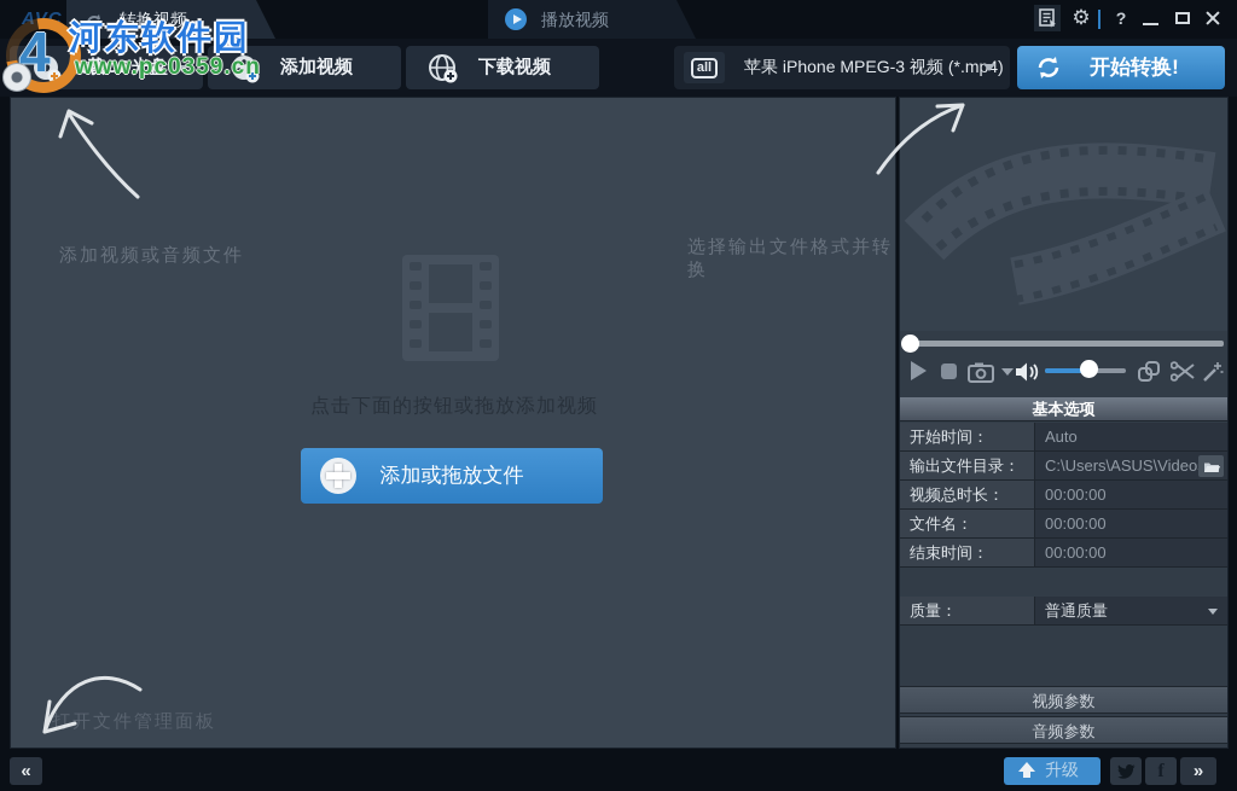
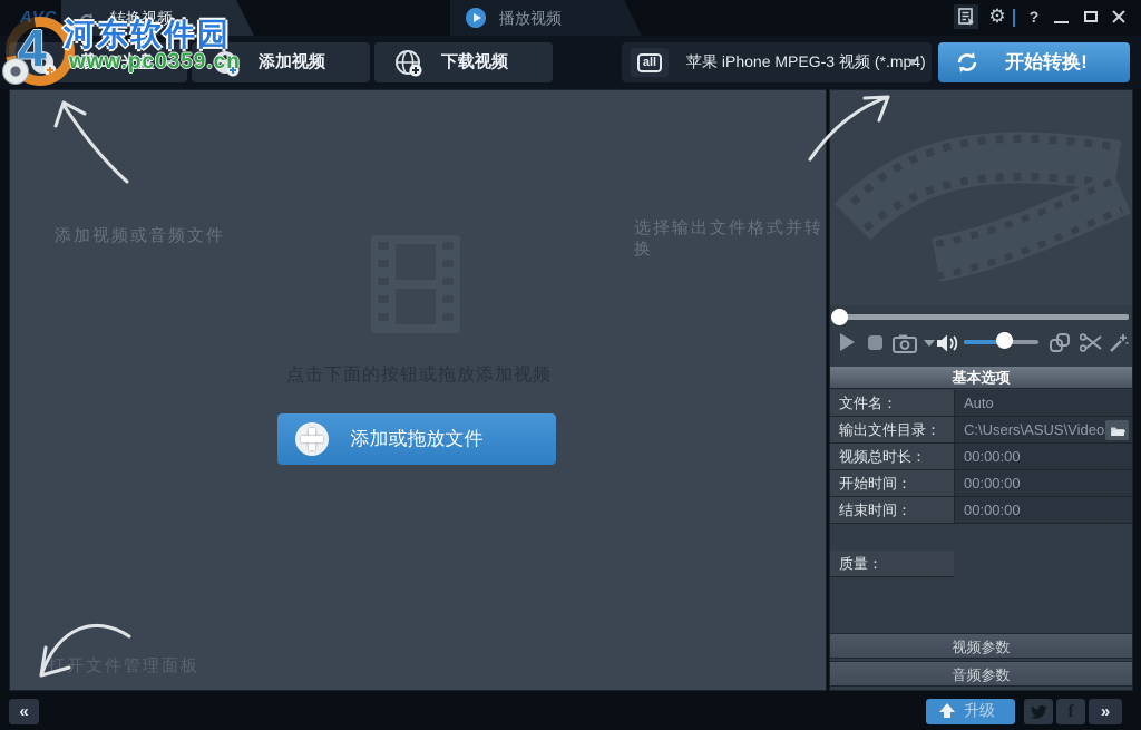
  AVC
  转换视频
  播放视频
  ⚙
  ?
  加载CD光盘
  添加视频
  下载视频
  all
  苹果 iPhone MPEG-3 视频 (*.mp4)
  开始转换!
  添加视频或音频文件
  选择输出文件格式并转换
  打开文件管理面板
  添加或拖放文件
  基本选项
- 开始时间：
+ 文件名：
  Auto
  输出文件目录：
  C:\Users\ASUS\Video
  视频总时长：
  00:00:00
- 文件名：
+ 开始时间：
  00:00:00
  结束时间：
  00:00:00
  质量：
- 普通质量
  视频参数
  音频参数
  «
  升级
  f
  »
  4
  河东软件园
  www.pc0359.cn
